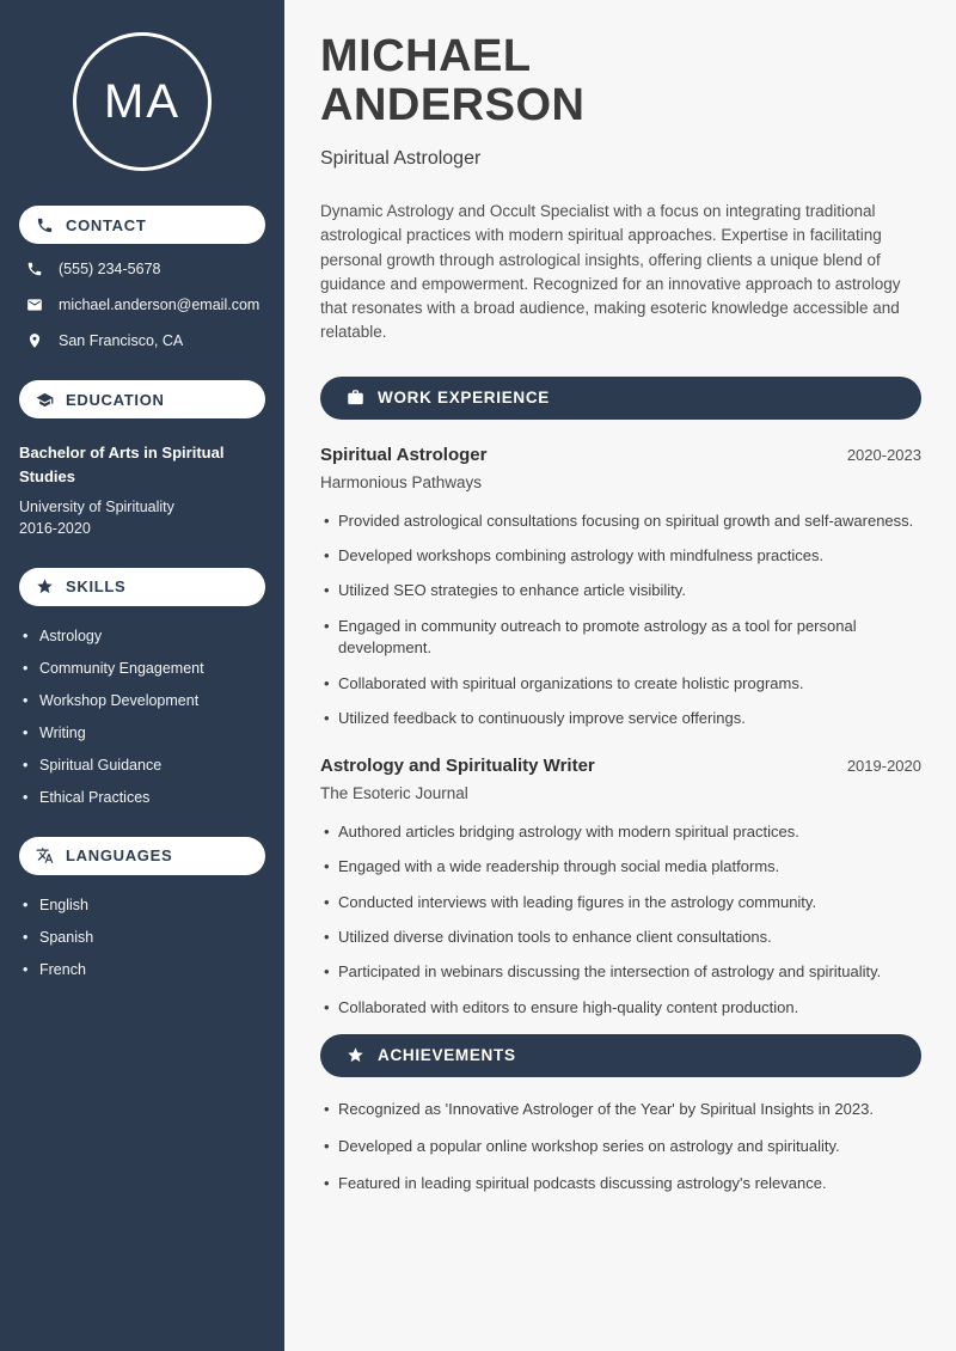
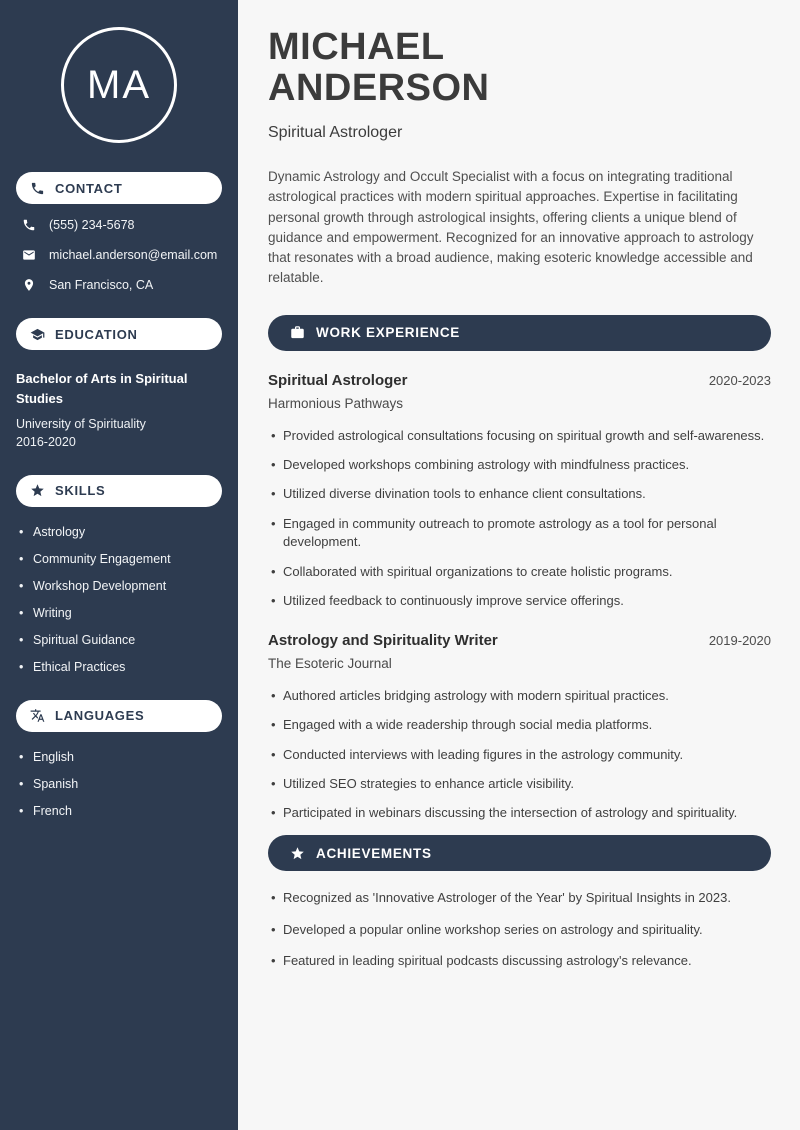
  MA
  CONTACT
  (555) 234-5678
  michael.anderson@email.com
  San Francisco, CA
  EDUCATION
  Bachelor of Arts in Spiritual Studies
  University of Spirituality
  2016-2020
  SKILLS
  Astrology
  Community Engagement
  Workshop Development
  Writing
  Spiritual Guidance
  Ethical Practices
  LANGUAGES
  English
  Spanish
  French
  MICHAEL
  ANDERSON
  Spiritual Astrologer
  Dynamic Astrology and Occult Specialist with a focus on integrating traditional astrological practices with modern spiritual approaches. Expertise in facilitating personal growth through astrological insights, offering clients a unique blend of guidance and empowerment. Recognized for an innovative approach to astrology that resonates with a broad audience, making esoteric knowledge accessible and relatable.
  WORK EXPERIENCE
  Spiritual Astrologer
  2020-2023
  Harmonious Pathways
  Provided astrological consultations focusing on spiritual growth and self-awareness.
  Developed workshops combining astrology with mindfulness practices.
- Utilized SEO strategies to enhance article visibility.
+ Utilized diverse divination tools to enhance client consultations.
  Engaged in community outreach to promote astrology as a tool for personal development.
  Collaborated with spiritual organizations to create holistic programs.
  Utilized feedback to continuously improve service offerings.
  Astrology and Spirituality Writer
  2019-2020
  The Esoteric Journal
  Authored articles bridging astrology with modern spiritual practices.
  Engaged with a wide readership through social media platforms.
  Conducted interviews with leading figures in the astrology community.
- Utilized diverse divination tools to enhance client consultations.
+ Utilized SEO strategies to enhance article visibility.
  Participated in webinars discussing the intersection of astrology and spirituality.
- Collaborated with editors to ensure high-quality content production.
  ACHIEVEMENTS
  Recognized as 'Innovative Astrologer of the Year' by Spiritual Insights in 2023.
  Developed a popular online workshop series on astrology and spirituality.
  Featured in leading spiritual podcasts discussing astrology's relevance.
